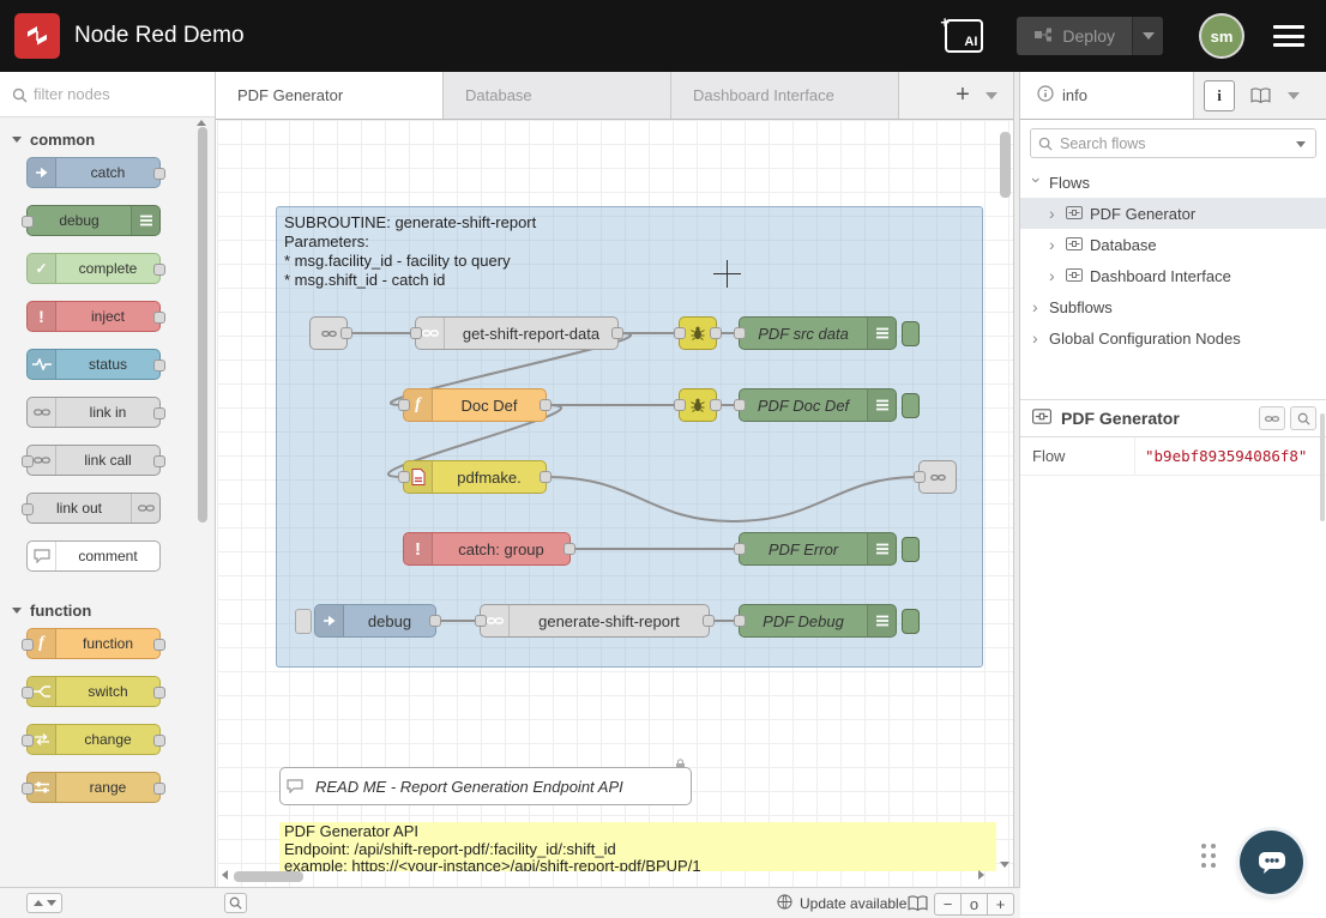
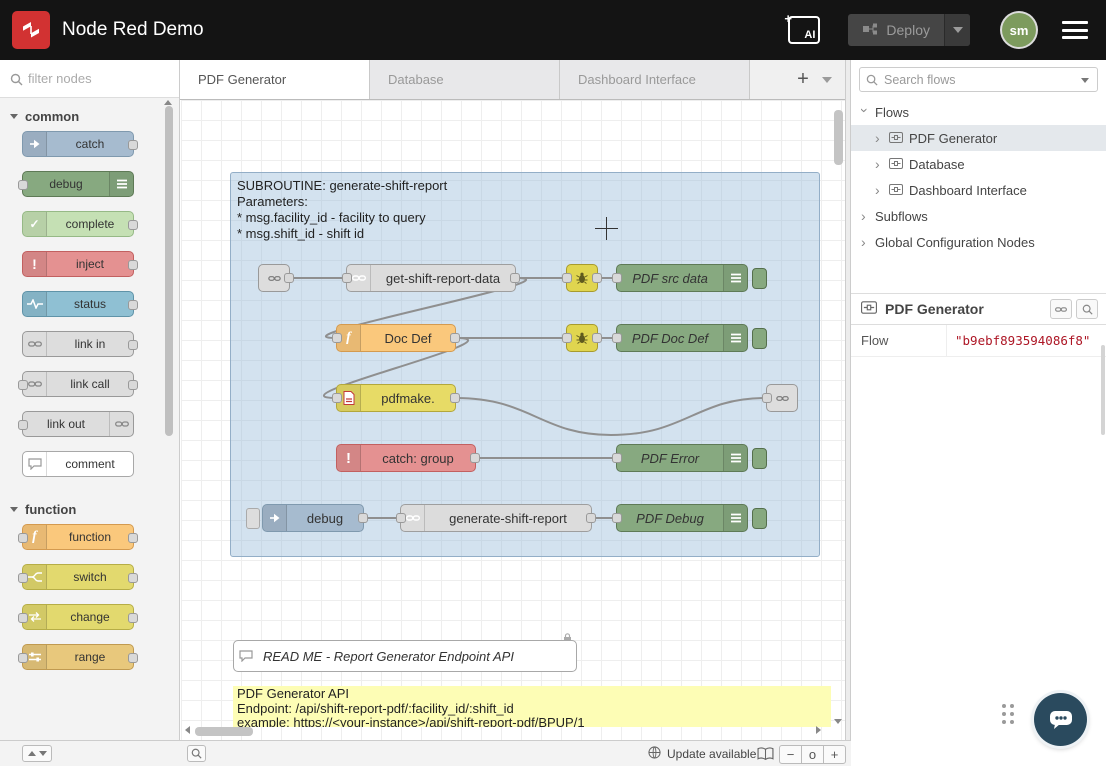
  Node Red Demo
  +
  AI
  Deploy
  sm
  filter nodes
  common
  catch
  debug
  ✓
  complete
  !
  inject
  status
  link in
  link call
  link out
  comment
  function
  f
  function
  switch
  change
  range
  PDF Generator
  Database
  Dashboard Interface
  +
  SUBROUTINE: generate-shift-report
  Parameters:
  * msg.facility_id - facility to query
- * msg.shift_id - catch id
+ * msg.shift_id - shift id
  get-shift-report-data
  PDF src data
  f
  Doc Def
  PDF Doc Def
  pdfmake.
  !
  catch: group
  PDF Error
  debug
  generate-shift-report
  PDF Debug
- READ ME - Report Generation Endpoint API
+ READ ME - Report Generator Endpoint API
  PDF Generator API
  Endpoint: /api/shift-report-pdf/:facility_id/:shift_id
  example: https://<your-instance>/api/shift-report-pdf/BPUP/1
- info
- i
  Search flows
  Flows
  ›
  PDF Generator
  ›
  Database
  ›
  Dashboard Interface
  ›
  Subflows
  ›
  Global Configuration Nodes
  PDF Generator
  Flow
  "b9ebf893594086f8"
  Update available
  −
  o
  +
